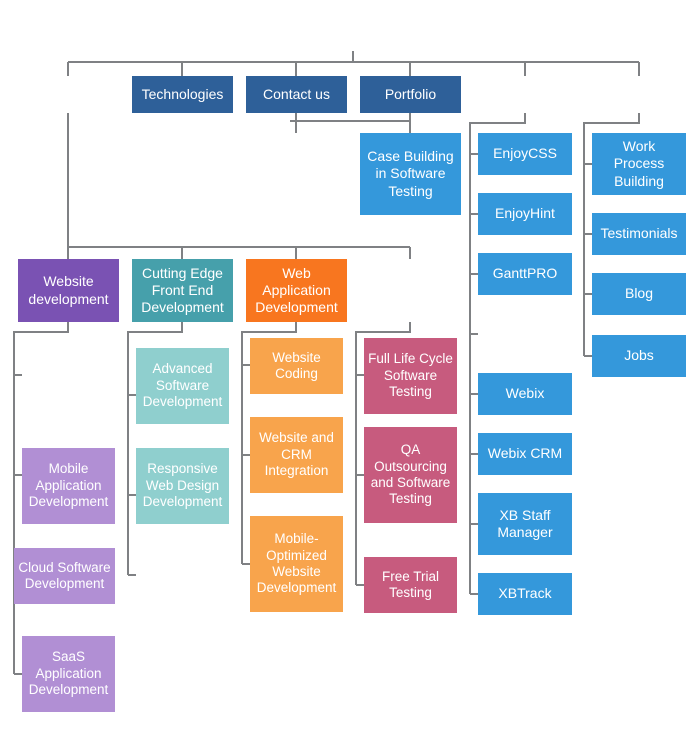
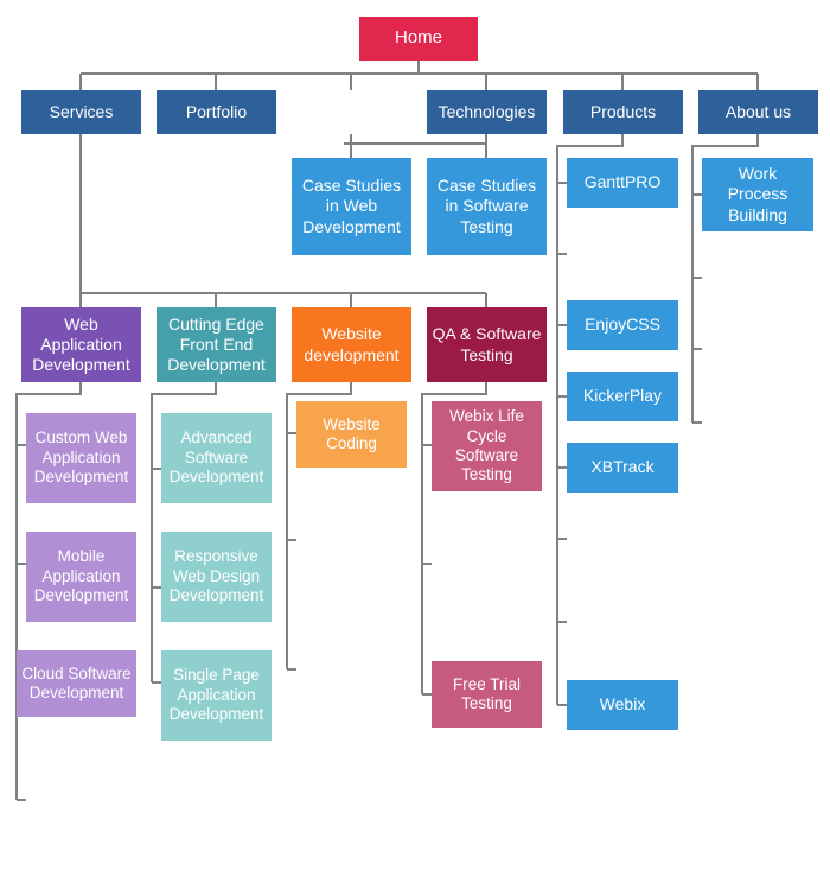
+ Home
+ Services
- Technologies
+ Portfolio
- Contact us
- Portfolio
+ Technologies
+ Products
+ About us
+ Case Studies in Web Development
- Case Building in Software Testing
+ Case Studies in Software Testing
- Website development
+ Web Application Development
  Cutting Edge Front End Development
- Web Application Development
+ Website development
+ QA & Software Testing
+ Custom Web Application Development
  Mobile Application Development
  Cloud Software Development
- SaaS Application Development
  Advanced Software Development
  Responsive Web Design Development
+ Single Page Application Development
  Website Coding
- Website and CRM Integration
- Mobile-Optimized Website Development
- Full Life Cycle Software Testing
+ Webix Life Cycle Software Testing
- QA Outsourcing and Software Testing
  Free Trial Testing
- EnjoyCSS
+ GanttPRO
- EnjoyHint
- GanttPRO
+ EnjoyCSS
+ KickerPlay
- Webix
+ XBTrack
- Webix CRM
- XB Staff Manager
- XBTrack
+ Webix
  Work Process Building
- Testimonials
- Blog
- Jobs
